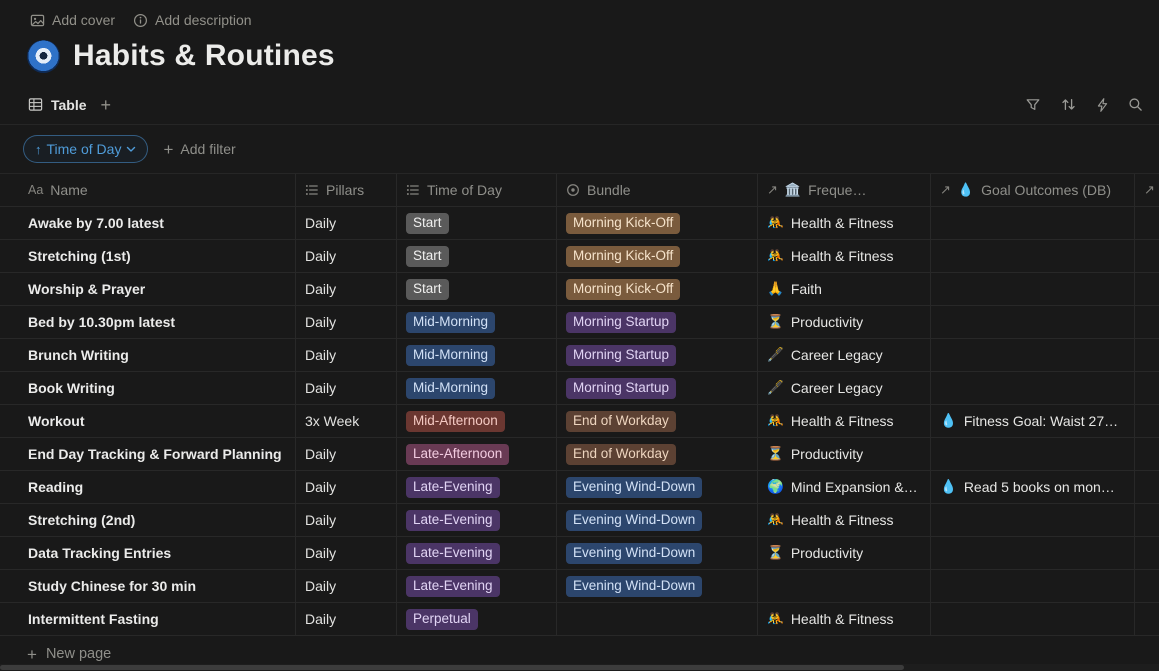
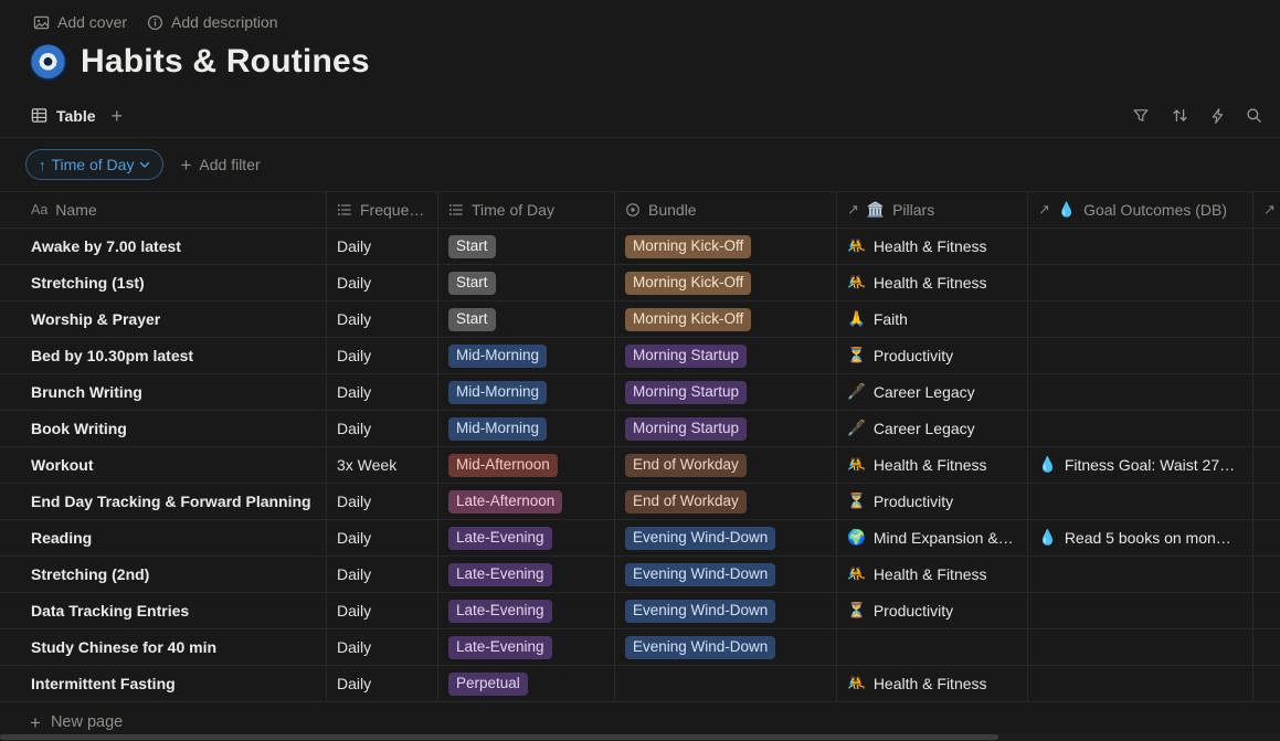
  Add cover
  Add description
  Habits & Routines
  Table
  +
  ↑
  Time of Day
  +
  Add filter
  Aa
  Name
- Pillars
+ Freque…
  Time of Day
  Bundle
  ↗
  🏛️
- Freque…
+ Pillars
  ↗
  💧
  Goal Outcomes (DB)
  ↗
  Awake by 7.00 latest
  Daily
  Start
  Morning Kick-Off
  🤼
  Health & Fitness
  Stretching (1st)
  Daily
  Start
  Morning Kick-Off
  🤼
  Health & Fitness
  Worship & Prayer
  Daily
  Start
  Morning Kick-Off
  🙏
  Faith
  Bed by 10.30pm latest
  Daily
  Mid-Morning
  Morning Startup
  ⏳
  Productivity
  Brunch Writing
  Daily
  Mid-Morning
  Morning Startup
  🖋️
  Career Legacy
  Book Writing
  Daily
  Mid-Morning
  Morning Startup
  🖋️
  Career Legacy
  Workout
  3x Week
  Mid-Afternoon
  End of Workday
  🤼
  Health & Fitness
  💧
  Fitness Goal: Waist 27…
  End Day Tracking & Forward Planning
  Daily
  Late-Afternoon
  End of Workday
  ⏳
  Productivity
  Reading
  Daily
  Late-Evening
  Evening Wind-Down
  🌍
  Mind Expansion &…
  💧
  Read 5 books on mon…
  Stretching (2nd)
  Daily
  Late-Evening
  Evening Wind-Down
  🤼
  Health & Fitness
  Data Tracking Entries
  Daily
  Late-Evening
  Evening Wind-Down
  ⏳
  Productivity
- Study Chinese for 30 min
+ Study Chinese for 40 min
  Daily
  Late-Evening
  Evening Wind-Down
  Intermittent Fasting
  Daily
  Perpetual
  🤼
  Health & Fitness
  +
  New page
